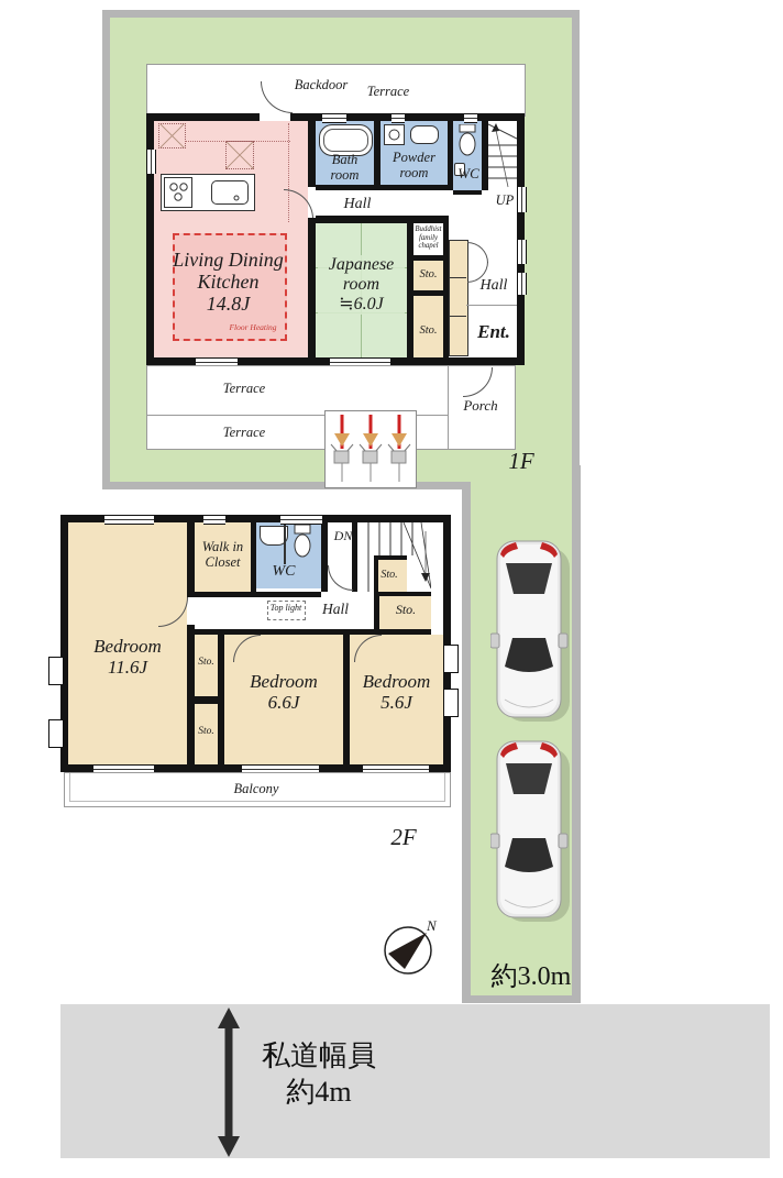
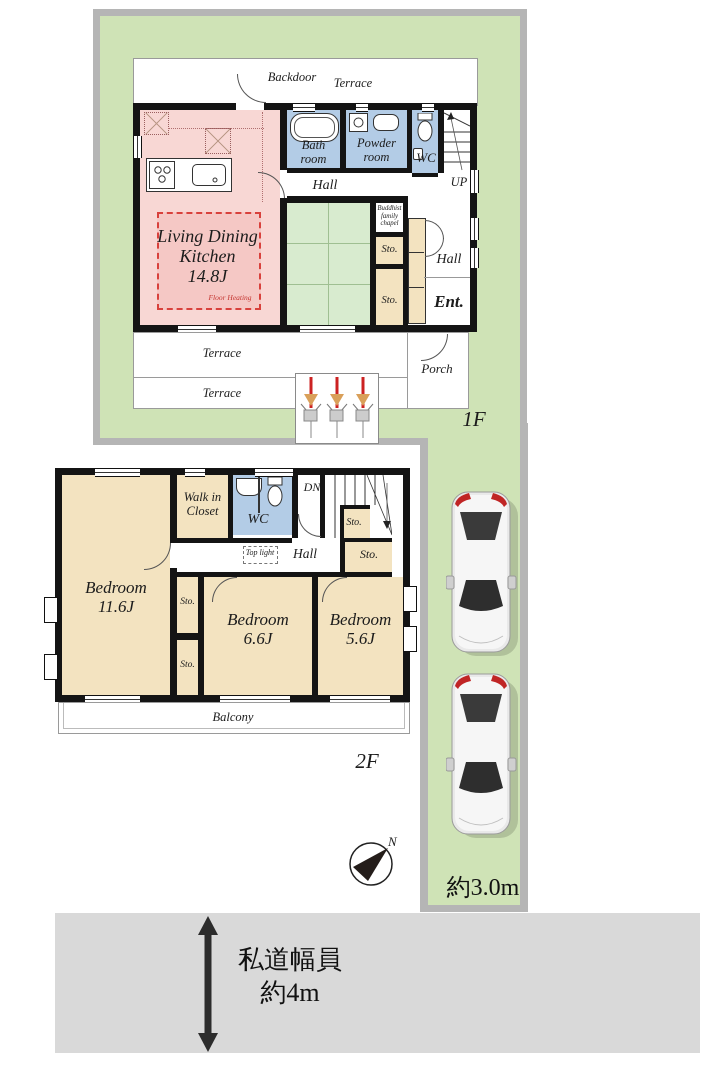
  私道幅員
  約4m
  約3.0m
  Backdoor
  Terrace
  Living Dining Kitchen
  14.8J
  Floor Heating
  Bath room
  Powder room
  WC
  UP
  Hall
- Japanese room
- ≒6.0J
  Sto.
  Sto.
  Hall
  Ent.
  Terrace
  Terrace
  Porch
  1F
  Bedroom
  11.6J
  Walk in Closet
  WC
  DN
  Sto.
  Top light
  Hall
  Sto.
  Sto.
  Sto.
  Bedroom
  6.6J
  Bedroom
  5.6J
  Balcony
  2F
  N
